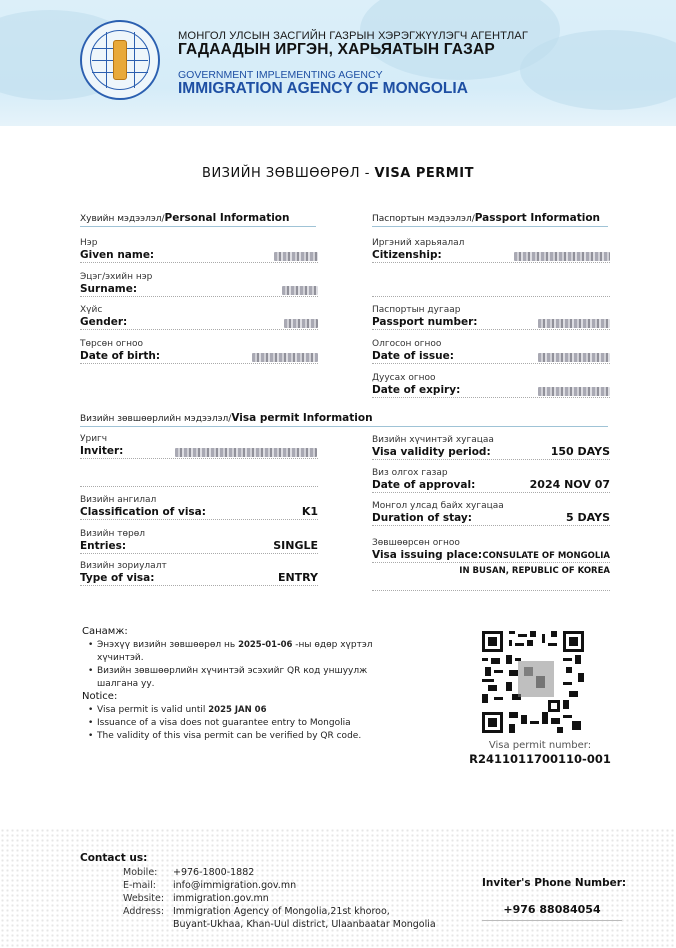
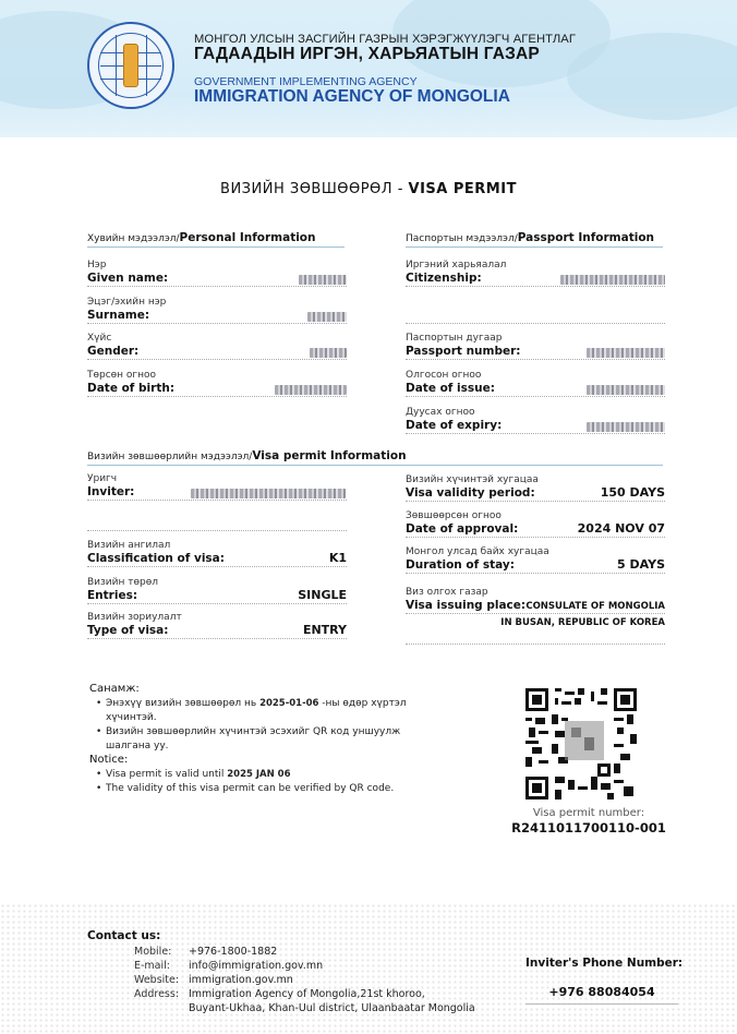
  МОНГОЛ УЛСЫН ЗАСГИЙН ГАЗРЫН ХЭРЭГЖҮҮЛЭГЧ АГЕНТЛАГ
  ГАДААДЫН ИРГЭН, ХАРЬЯАТЫН ГАЗАР
  GOVERNMENT IMPLEMENTING AGENCY
  IMMIGRATION AGENCY OF MONGOLIA
  ВИЗИЙН ЗӨВШӨӨРӨЛ - VISA PERMIT
  Хувийн мэдээлэл/Personal Information
  Нэр
  Given name:
  Эцэг/эхийн нэр
  Surname:
  Хүйс
  Gender:
  Төрсөн огноо
  Date of birth:
  Паспортын мэдээлэл/Passport Information
  Иргэний харьяалал
  Citizenship:
  Паспортын дугаар
  Passport number:
  Олгосон огноо
  Date of issue:
  Дуусах огноо
  Date of expiry:
  Визийн зөвшөөрлийн мэдээлэл/Visa permit Information
  Уригч
  Inviter:
  Визийн ангилал
  Classification of visa:
  K1
  Визийн төрөл
  Entries:
  SINGLE
  Визийн зориулалт
  Type of visa:
  ENTRY
  Визийн хүчинтэй хугацаа
  Visa validity period:
  150 DAYS
- Виз олгох газар
+ Зөвшөөрсөн огноо
  Date of approval:
  2024 NOV 07
  Монгол улсад байх хугацаа
  Duration of stay:
  5 DAYS
- Зөвшөөрсөн огноо
+ Виз олгох газар
  Visa issuing place:
  CONSULATE OF MONGOLIA
  IN BUSAN, REPUBLIC OF KOREA
  Санамж:
  Энэхүү визийн зөвшөөрөл нь 2025-01-06 -ны өдөр хүртэл хүчинтэй.
  Визийн зөвшөөрлийн хүчинтэй эсэхийг QR код уншуулж шалгана уу.
  Notice:
  Visa permit is valid until 2025 JAN 06
- Issuance of a visa does not guarantee entry to Mongolia
  The validity of this visa permit can be verified by QR code.
  Visa permit number:
  R2411011700110-001
  Contact us:
  Mobile:	+976-1800-1882
  E-mail:	info@immigration.gov.mn
  Website:	immigration.gov.mn
  Address:	Immigration Agency of Mongolia,21st khoroo,Buyant-Ukhaa, Khan-Uul district, Ulaanbaatar Mongolia
  Inviter's Phone Number:
  +976 88084054
